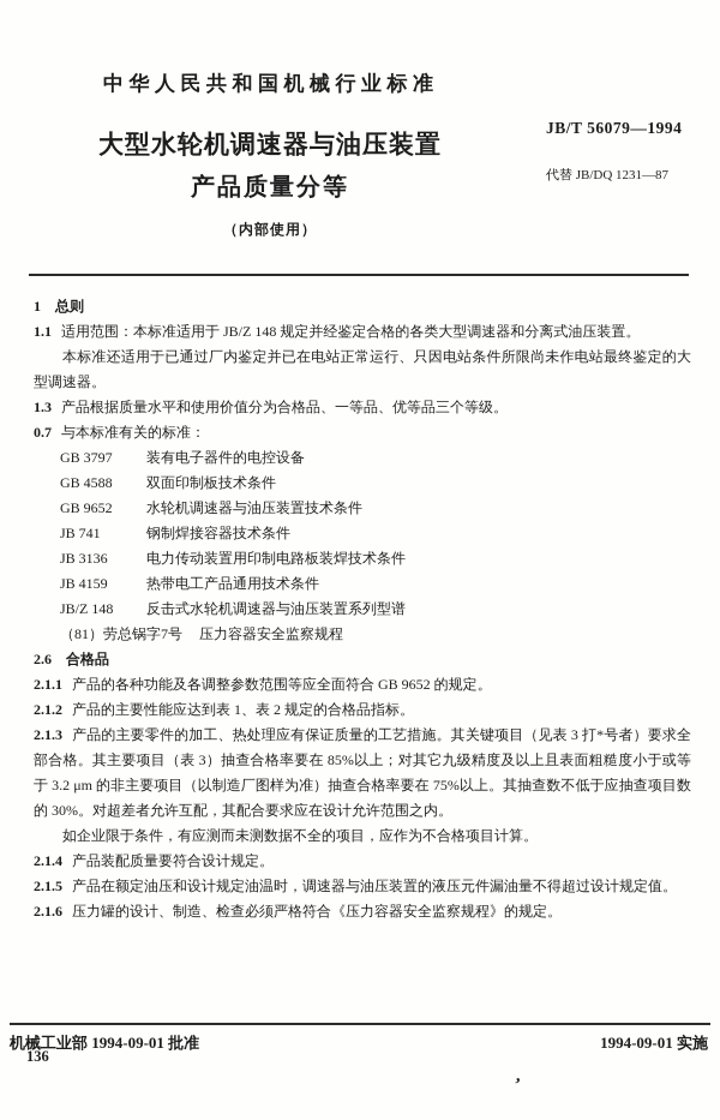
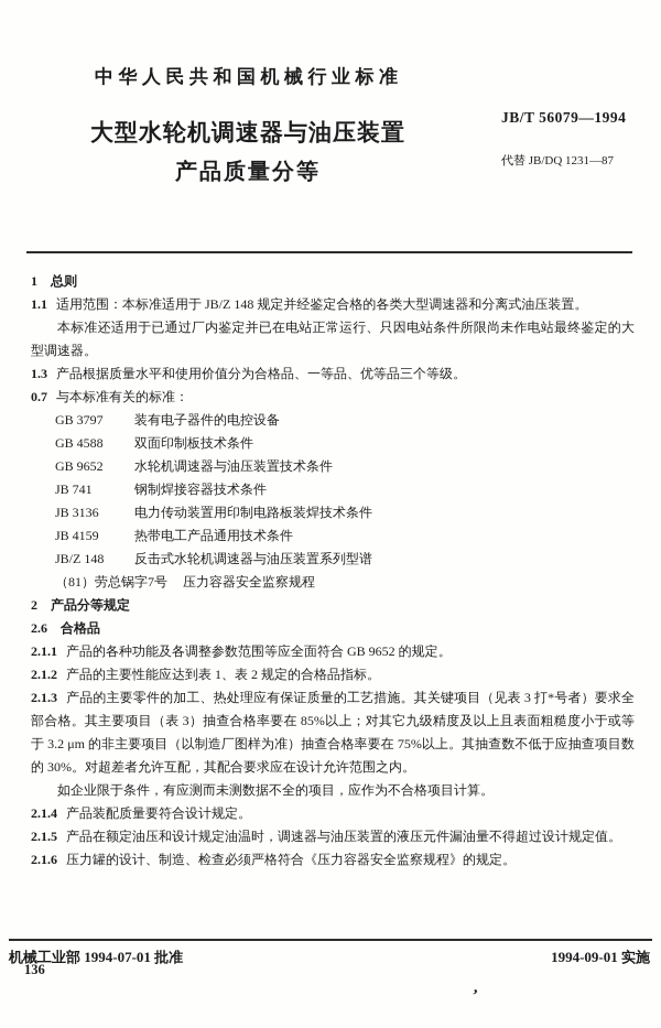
  中华人民共和国机械行业标准
  大型水轮机调速器与油压装置
  产品质量分等
- （内部使用）
  JB/T 56079—1994
  代替 JB/DQ 1231—87
  1 总则
  1.1 适用范围：本标准适用于 JB/Z 148 规定并经鉴定合格的各类大型调速器和分离式油压装置。
  本标准还适用于已通过厂内鉴定并已在电站正常运行、只因电站条件所限尚未作电站最终鉴定的大型调速器。
  1.3 产品根据质量水平和使用价值分为合格品、一等品、优等品三个等级。
  0.7 与本标准有关的标准：
  GB 3797
  装有电子器件的电控设备
  GB 4588
  双面印制板技术条件
  GB 9652
  水轮机调速器与油压装置技术条件
  JB 741
  钢制焊接容器技术条件
  JB 3136
  电力传动装置用印制电路板装焊技术条件
  JB 4159
  热带电工产品通用技术条件
  JB/Z 148
  反击式水轮机调速器与油压装置系列型谱
  （81）劳总锅字7号
  压力容器安全监察规程
+ 2 产品分等规定
  2.6 合格品
  2.1.1 产品的各种功能及各调整参数范围等应全面符合 GB 9652 的规定。
  2.1.2 产品的主要性能应达到表 1、表 2 规定的合格品指标。
  2.1.3 产品的主要零件的加工、热处理应有保证质量的工艺措施。其关键项目（见表 3 打*号者）要求全部合格。其主要项目（表 3）抽查合格率要在 85%以上；对其它九级精度及以上且表面粗糙度小于或等于 3.2 μm 的非主要项目（以制造厂图样为准）抽查合格率要在 75%以上。其抽查数不低于应抽查项目数的 30%。对超差者允许互配，其配合要求应在设计允许范围之内。
  如企业限于条件，有应测而未测数据不全的项目，应作为不合格项目计算。
  2.1.4 产品装配质量要符合设计规定。
  2.1.5 产品在额定油压和设计规定油温时，调速器与油压装置的液压元件漏油量不得超过设计规定值。
  2.1.6 压力罐的设计、制造、检查必须严格符合《压力容器安全监察规程》的规定。
- 机械工业部 1994-09-01 批准
+ 机械工业部 1994-07-01 批准
  1994-09-01 实施
  136
